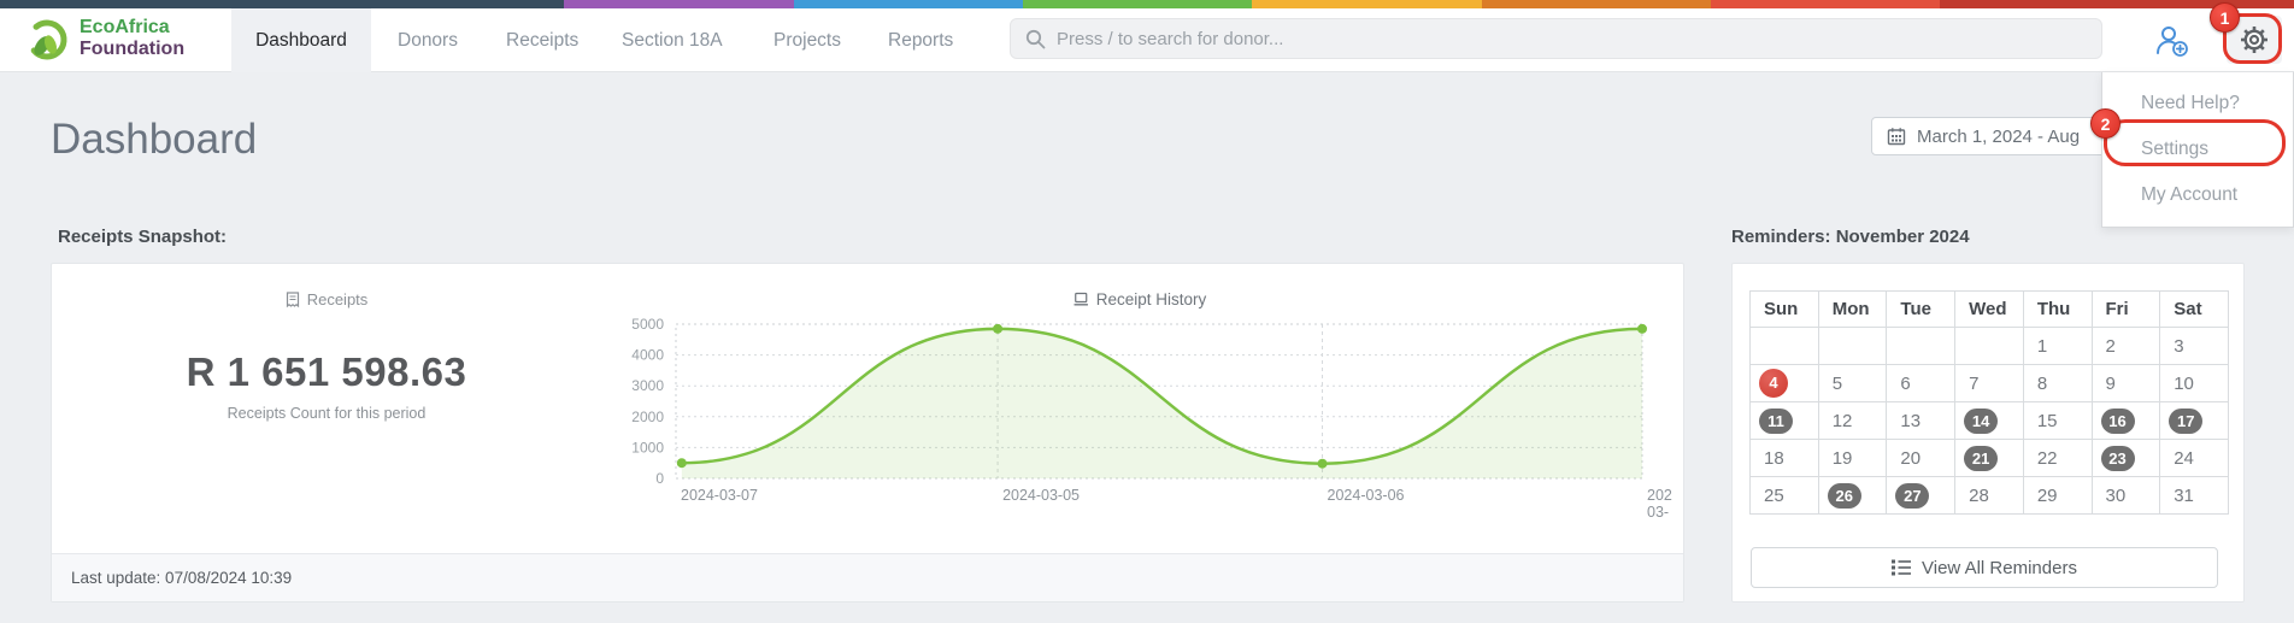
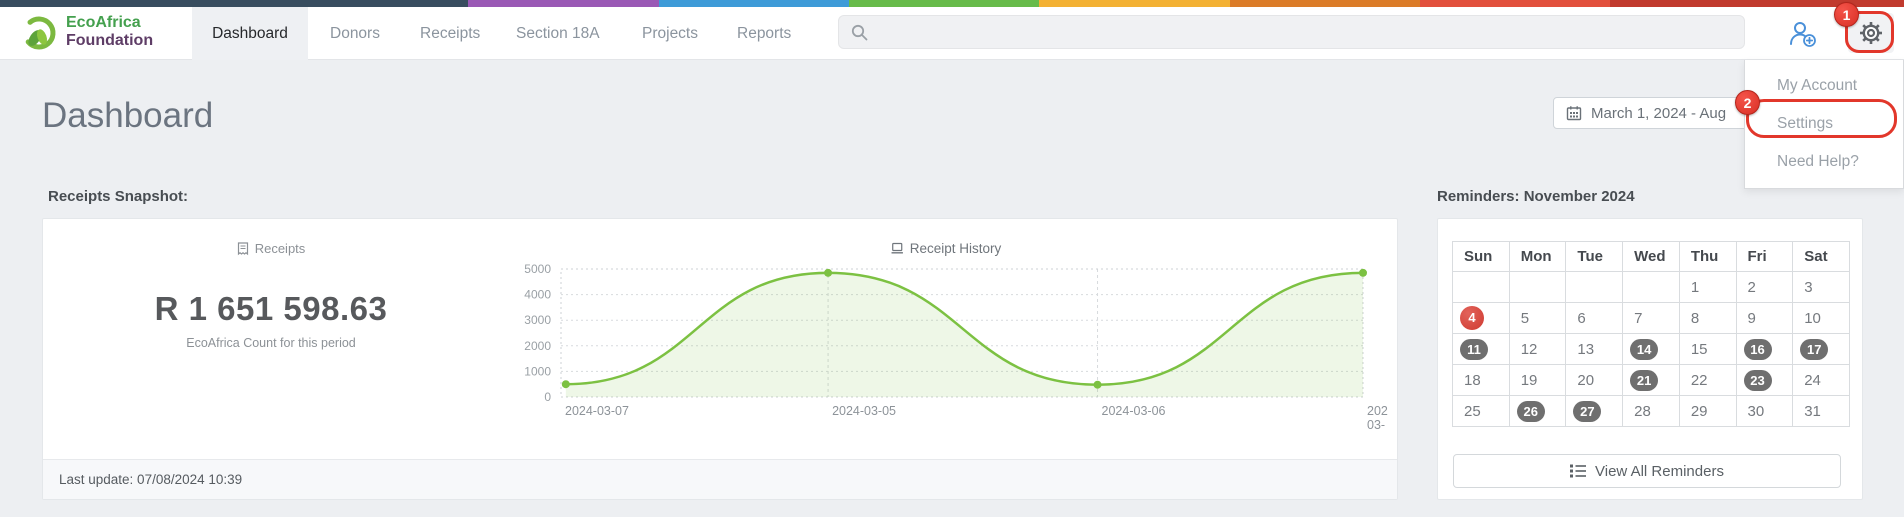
  EcoAfrica
  Foundation
  Dashboard
  Donors
  Receipts
  Section 18A
  Projects
  Reports
- Press / to search for donor...
  Dashboard
  March 1, 2024 - Aug
- Need Help?
+ My Account
  Settings
- My Account
+ Need Help?
  1
  2
  Receipts Snapshot:
  Reminders: November 2024
  Receipts
  R 1 651 598.63
- Receipts Count for this period
+ EcoAfrica Count for this period
  Receipt History
  0
  1000
  2000
  3000
  4000
  5000
  2024-03-07
  2024-03-05
  2024-03-06
  202
  03-
  Last update: 07/08/2024 10:39
  Sun	Mon	Tue	Wed	Thu	Fri	Sat
  				1	2	3
  4	5	6	7	8	9	10
  11	12	13	14	15	16	17
  18	19	20	21	22	23	24
  25	26	27	28	29	30	31
  View All Reminders
